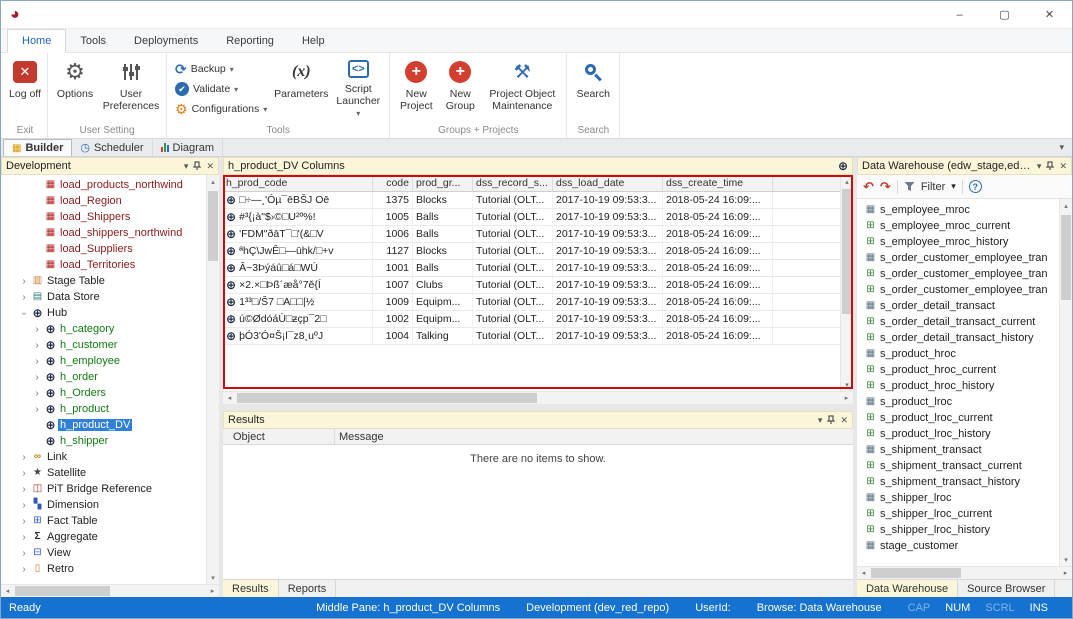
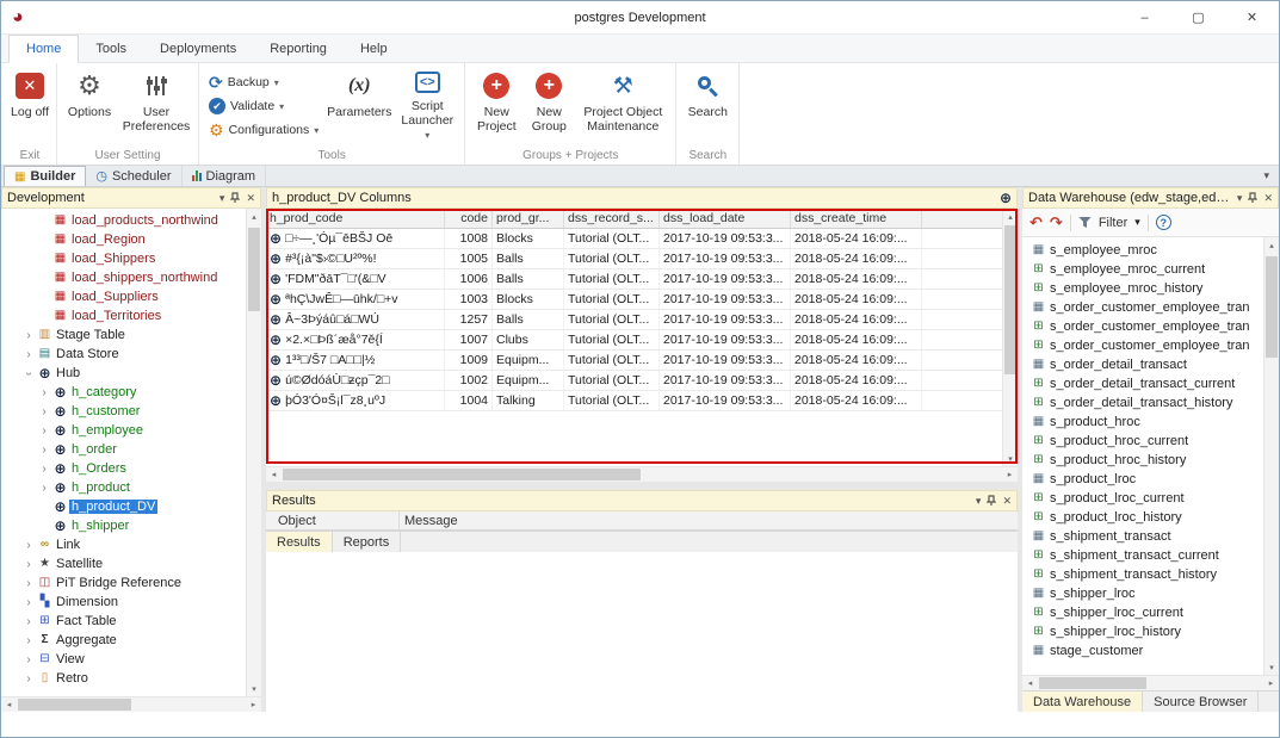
  ◕
+ postgres Development
  –
  ▢
  ✕
  Home
  Tools
  Deployments
  Reporting
  Help
  ✕
  Log off
  Exit
  ⚙
  Options
  User Preferences
  User Setting
  ⟳
  Backup
  ▾
  ✔
  Validate
  ▾
  ⚙
  Configurations
  ▾
  (x)
  Parameters
  <>
  Script Launcher ▾
  Tools
  +
  New Project
  +
  New Group
  ⚒
  Project Object Maintenance
  Groups + Projects
  Search
  Search
  ▦
  Builder
  ◷
  Scheduler
  Diagram
  ▾
  Development
  ▾
  ✕
  ▦
  load_products_northwind
  ▦
  load_Region
  ▦
  load_Shippers
  ▦
  load_shippers_northwind
  ▦
  load_Suppliers
  ▦
  load_Territories
  ›
  ▥
  Stage Table
  ›
  ▤
  Data Store
  ⊕
  Hub
  ›
  ⊕
  h_category
  ›
  ⊕
  h_customer
  ›
  ⊕
  h_employee
  ›
  ⊕
  h_order
  ›
  ⊕
  h_Orders
  ›
  ⊕
  h_product
  ⊕
  h_product_DV
  ⊕
  h_shipper
  ›
  ∞
  Link
  ›
  ★
  Satellite
  ›
  ◫
  PiT Bridge Reference
  ›
  ▚
  Dimension
  ›
  ⊞
  Fact Table
  ›
  Σ
  Aggregate
  ›
  ⊟
  View
  ›
  ▯
  Retro
  h_product_DV Columns
  ⊕
  h_prod_code
  code
  prod_gr...
  dss_record_s...
  dss_load_date
  dss_create_time
  ⊕
  □÷—¸'Óµ¯ēBŠJ Oē
- 1375
+ 1008
  Blocks
  Tutorial (OLT...
  2017-10-19 09:53:3...
  2018-05-24 16:09:...
  ⊕
  #³{¡à"$›©□U²º%!
  1005
  Balls
  Tutorial (OLT...
  2017-10-19 09:53:3...
  2018-05-24 16:09:...
  ⊕
  'FDM"ðāT¯□'(&□V
  1006
  Balls
  Tutorial (OLT...
  2017-10-19 09:53:3...
  2018-05-24 16:09:...
  ⊕
  ªhÇ\JwÊ□—ūhk/□+v
- 1127
+ 1003
  Blocks
  Tutorial (OLT...
  2017-10-19 09:53:3...
  2018-05-24 16:09:...
  ⊕
  Â~3Þýáû□á□WÚ
- 1001
+ 1257
  Balls
  Tutorial (OLT...
  2017-10-19 09:53:3...
  2018-05-24 16:09:...
  ⊕
  ×2.×□Þß´æå°7ě{Í
  1007
  Clubs
  Tutorial (OLT...
  2017-10-19 09:53:3...
  2018-05-24 16:09:...
  ⊕
  1³³□/Š7 □A□□|½
  1009
  Equipm...
  Tutorial (OLT...
  2017-10-19 09:53:3...
  2018-05-24 16:09:...
  ⊕
  ú©ØdóáÙ□ƶçp¯2□
  1002
  Equipm...
  Tutorial (OLT...
  2017-10-19 09:53:3...
  2018-05-24 16:09:...
  ⊕
  þÓ3'Ó¤Š¡l¯z8¸uºJ
  1004
  Talking
  Tutorial (OLT...
  2017-10-19 09:53:3...
  2018-05-24 16:09:...
  Results
  ▾
  ✕
  Object
  Message
- There are no items to show.
  Results
  Reports
  Data Warehouse (edw_stage,edw_o
  ▾
  ✕
  ↶
  ↷
  Filter
  ▾
  ?
  ▦
  s_employee_mroc
  ⊞
  s_employee_mroc_current
  ⊞
  s_employee_mroc_history
  ▦
  s_order_customer_employee_tran
  ⊞
  s_order_customer_employee_tran
  ⊞
  s_order_customer_employee_tran
  ▦
  s_order_detail_transact
  ⊞
  s_order_detail_transact_current
  ⊞
  s_order_detail_transact_history
  ▦
  s_product_hroc
  ⊞
  s_product_hroc_current
  ⊞
  s_product_hroc_history
  ▦
  s_product_lroc
  ⊞
  s_product_lroc_current
  ⊞
  s_product_lroc_history
  ▦
  s_shipment_transact
  ⊞
  s_shipment_transact_current
  ⊞
  s_shipment_transact_history
  ▦
  s_shipper_lroc
  ⊞
  s_shipper_lroc_current
  ⊞
  s_shipper_lroc_history
  ▦
  stage_customer
  Data Warehouse
  Source Browser
- Ready
- Middle Pane: h_product_DV Columns
- Development (dev_red_repo)
- UserId:
- Browse: Data Warehouse
- CAP
- NUM
- SCRL
- INS
